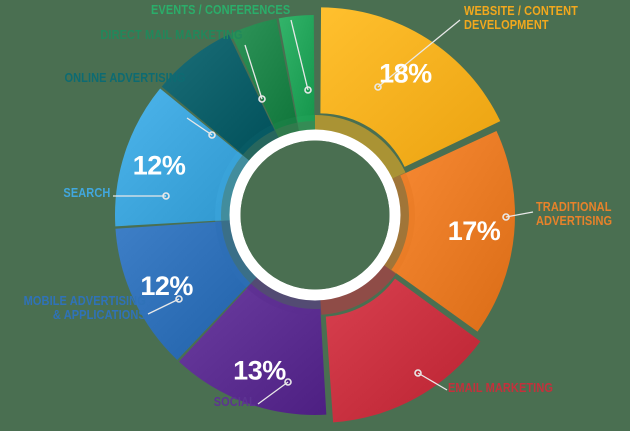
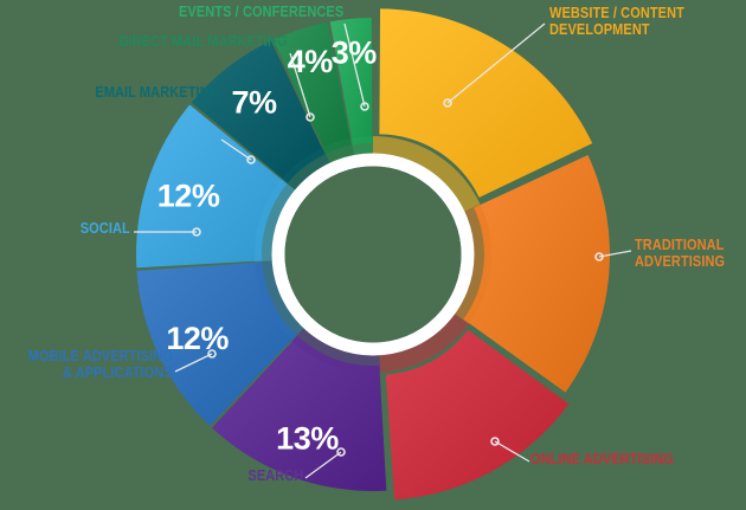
- 18%
- 17%
  13%
  12%
  12%
+ 7%
+ 4%
+ 3%
  WEBSITE / CONTENT
  DEVELOPMENT
  TRADITIONAL
  ADVERTISING
- EMAIL MARKETING
+ ONLINE ADVERTISING
- SOCIAL
+ SEARCH
  MOBILE ADVERTISING
  & APPLICATIONS
- SEARCH
+ SOCIAL
- ONLINE ADVERTISING
+ EMAIL MARKETING
  DIRECT MAIL MARKETING
  EVENTS / CONFERENCES
